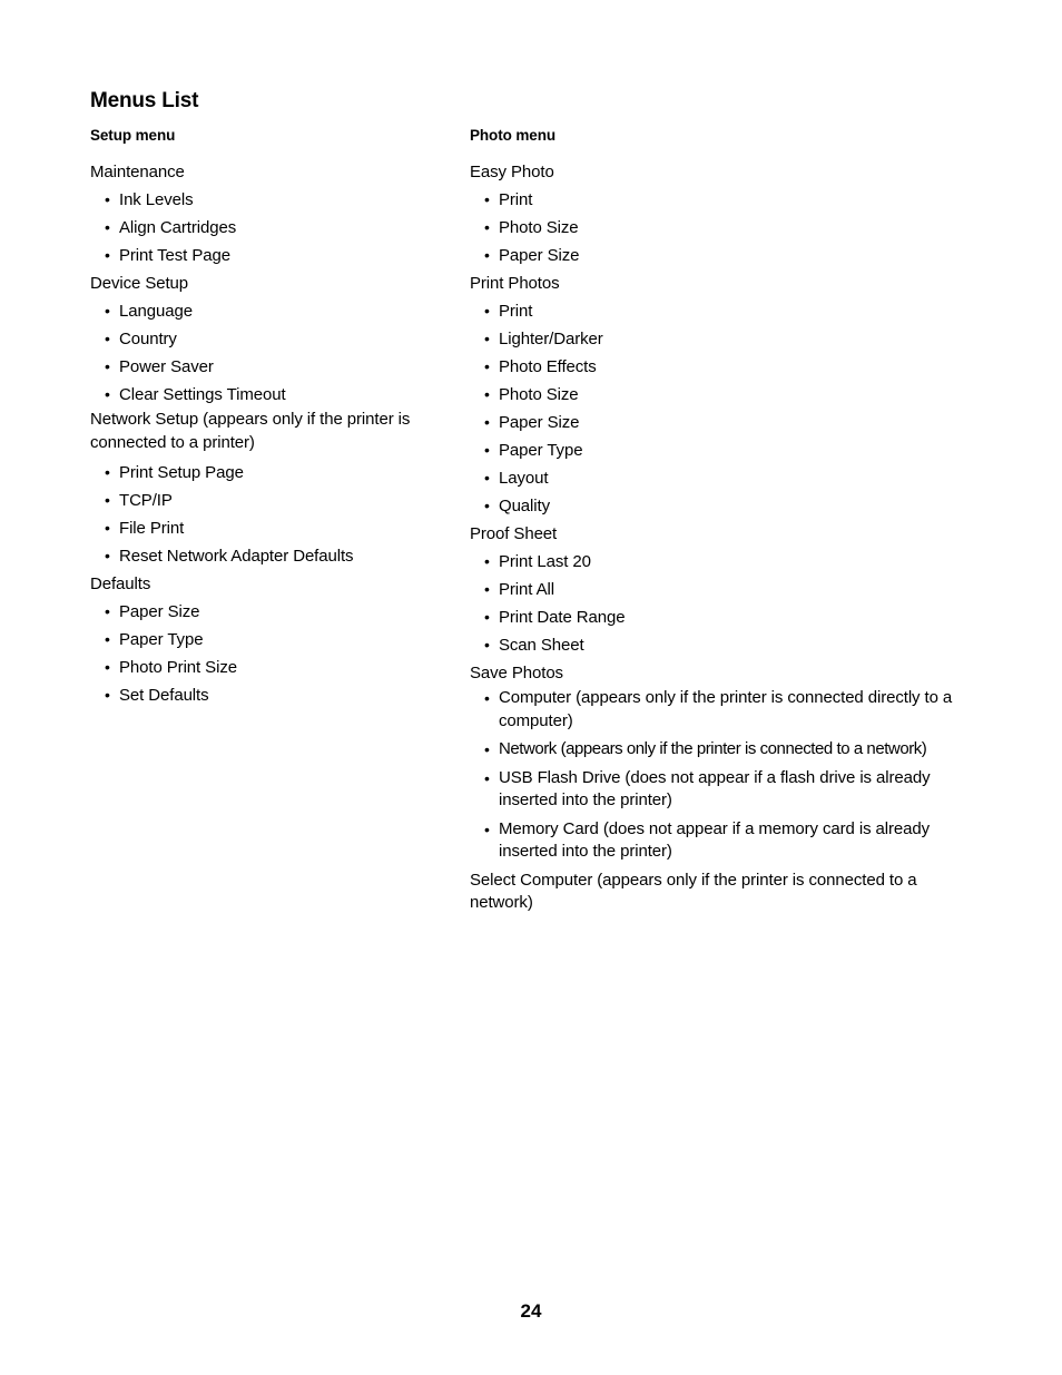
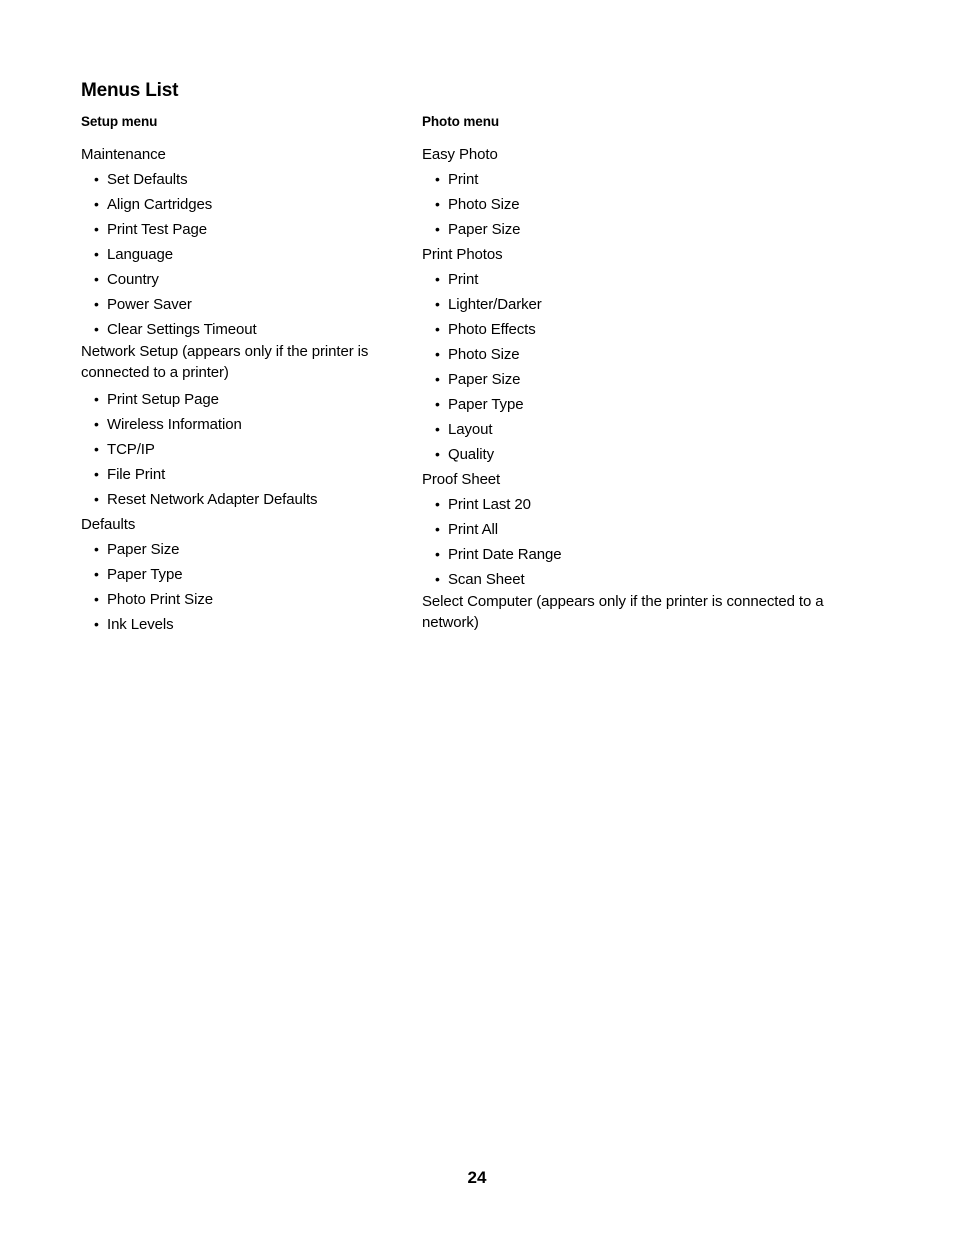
  Menus List
  Setup menu
  Maintenance
- Ink Levels
+ Set Defaults
  Align Cartridges
  Print Test Page
- Device Setup
  Language
  Country
  Power Saver
  Clear Settings Timeout
  Network Setup (appears only if the printer is connected to a printer)
  Print Setup Page
+ Wireless Information
  TCP/IP
  File Print
  Reset Network Adapter Defaults
  Defaults
  Paper Size
  Paper Type
  Photo Print Size
- Set Defaults
+ Ink Levels
  Photo menu
  Easy Photo
  Print
  Photo Size
  Paper Size
  Print Photos
  Print
  Lighter/Darker
  Photo Effects
  Photo Size
  Paper Size
  Paper Type
  Layout
  Quality
  Proof Sheet
  Print Last 20
  Print All
  Print Date Range
  Scan Sheet
- Save Photos
- Computer (appears only if the printer is connected directly to a computer)
- Network (appears only if the printer is connected to a network)
- USB Flash Drive (does not appear if a flash drive is already inserted into the printer)
- Memory Card (does not appear if a memory card is already inserted into the printer)
  Select Computer (appears only if the printer is connected to a network)
  24
